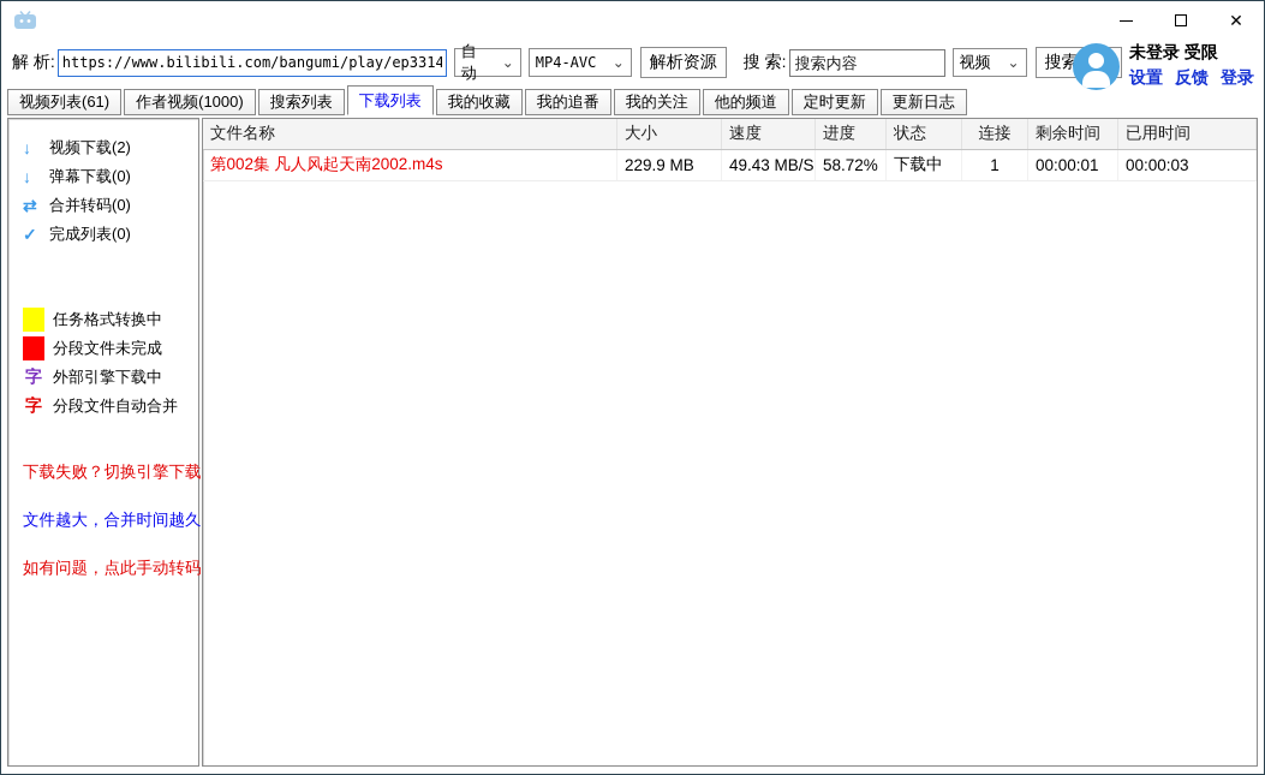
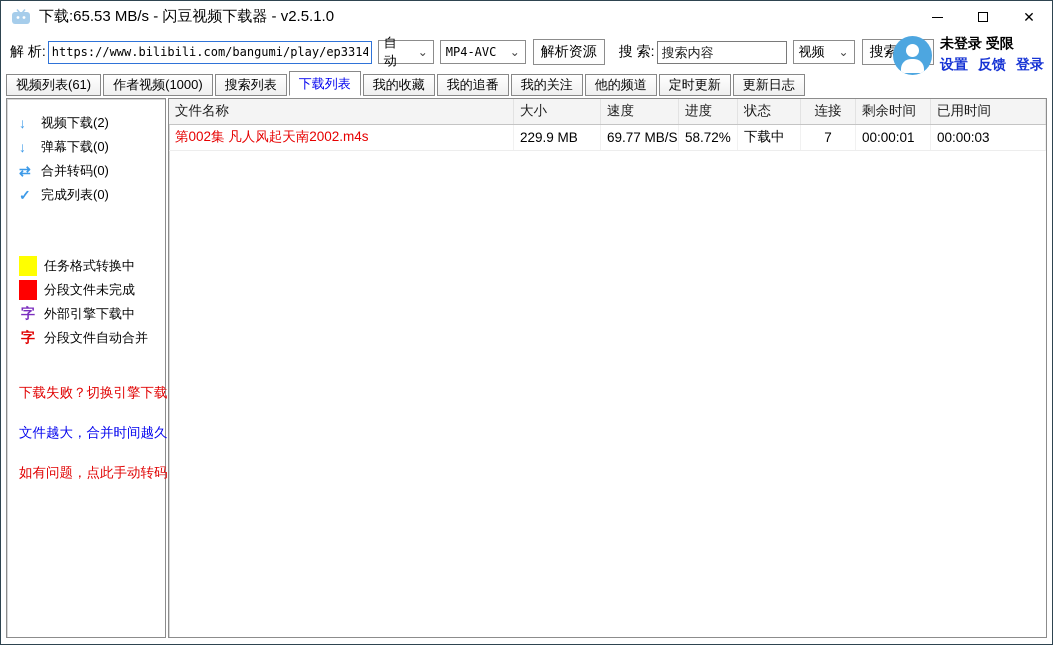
+ 下载:65.53 MB/s - 闪豆视频下载器 - v2.5.1.0
  ✕
  解 析:
  https://www.bilibili.com/bangumi/play/ep3314
  自动
  ⌄
  MP4-AVC
  ⌄
  解析资源
  搜 索:
  搜索内容
  视频
  ⌄
  未登录 受限
  设置
  反馈
  登录
  视频列表(61)
  作者视频(1000)
  搜索列表
  下载列表
  我的收藏
  我的追番
  我的关注
  他的频道
  定时更新
  更新日志
  ↓
  视频下载(2)
  ↓
  弹幕下载(0)
  ⇄
  合并转码(0)
  ✓
  完成列表(0)
  任务格式转换中
  分段文件未完成
  字
  外部引擎下载中
  字
  分段文件自动合并
  下载失败？切换引擎下载
  文件越大，合并时间越久
  如有问题，点此手动转码
  文件名称
  大小
  速度
  进度
  状态
  连接
  剩余时间
  已用时间
  第002集 凡人风起天南2002.m4s
  229.9 MB
- 49.43 MB/S
+ 69.77 MB/S
  58.72%
  下载中
- 1
+ 7
  00:00:01
  00:00:03
